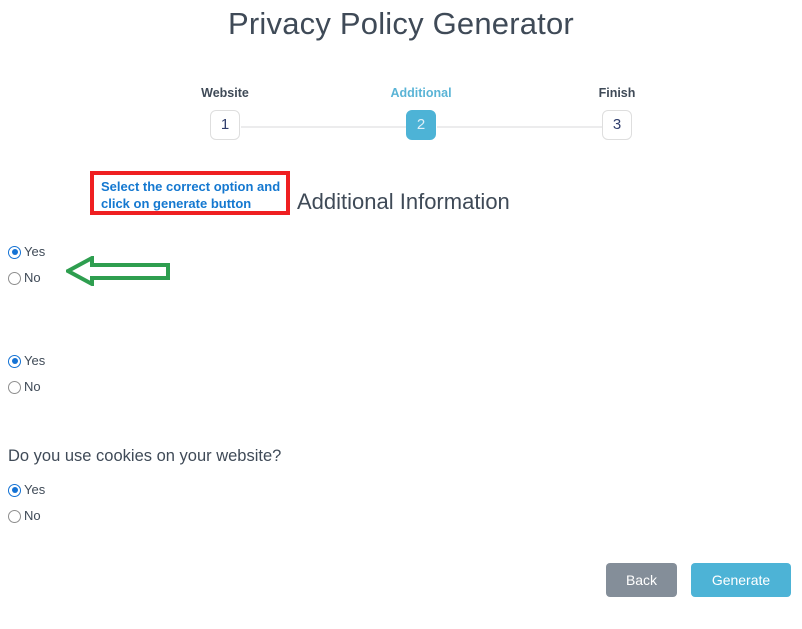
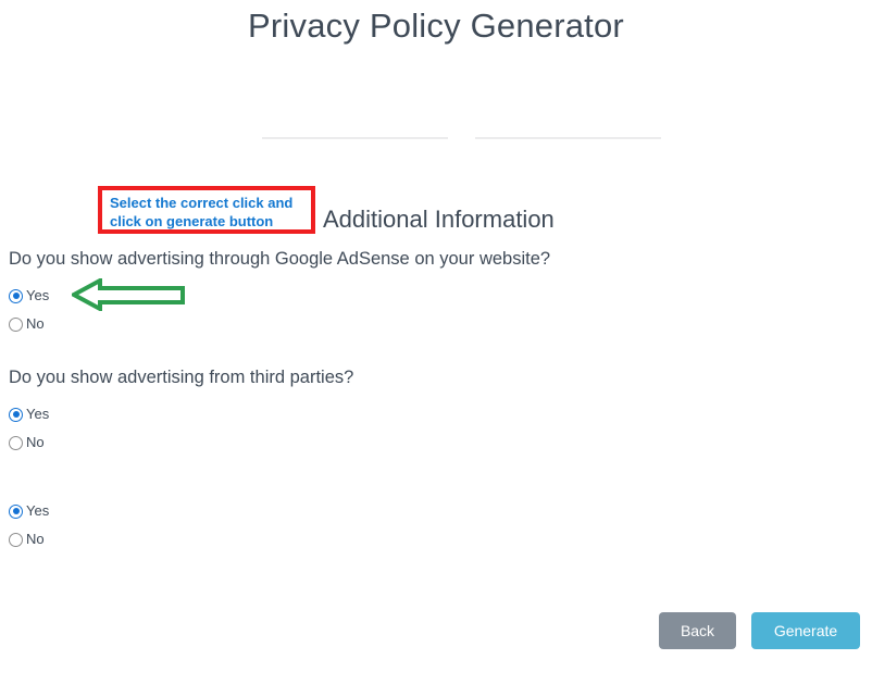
  Privacy Policy Generator
- Website
- 1
- Additional
- 2
- Finish
- 3
- Select the correct option and click on generate button
+ Select the correct click and click on generate button
  Additional Information
+ Do you show advertising through Google AdSense on your website?
  Yes
  No
+ Do you show advertising from third parties?
  Yes
  No
- Do you use cookies on your website?
  Yes
  No
  Back
  Generate
